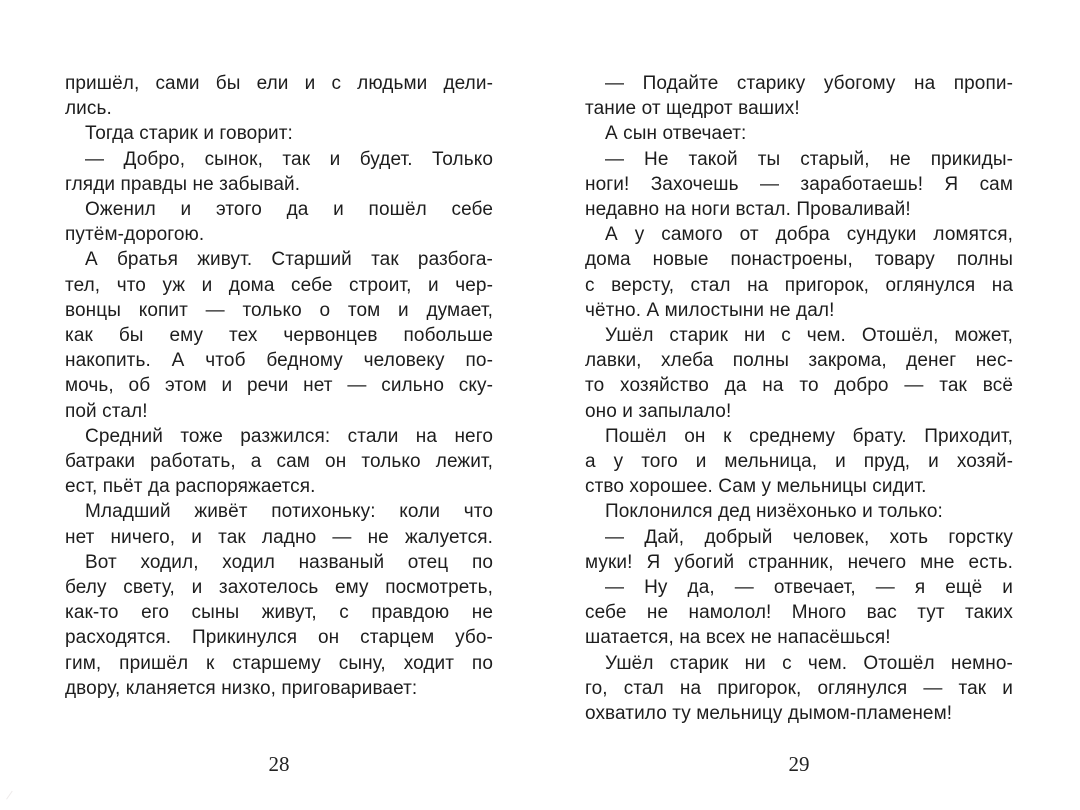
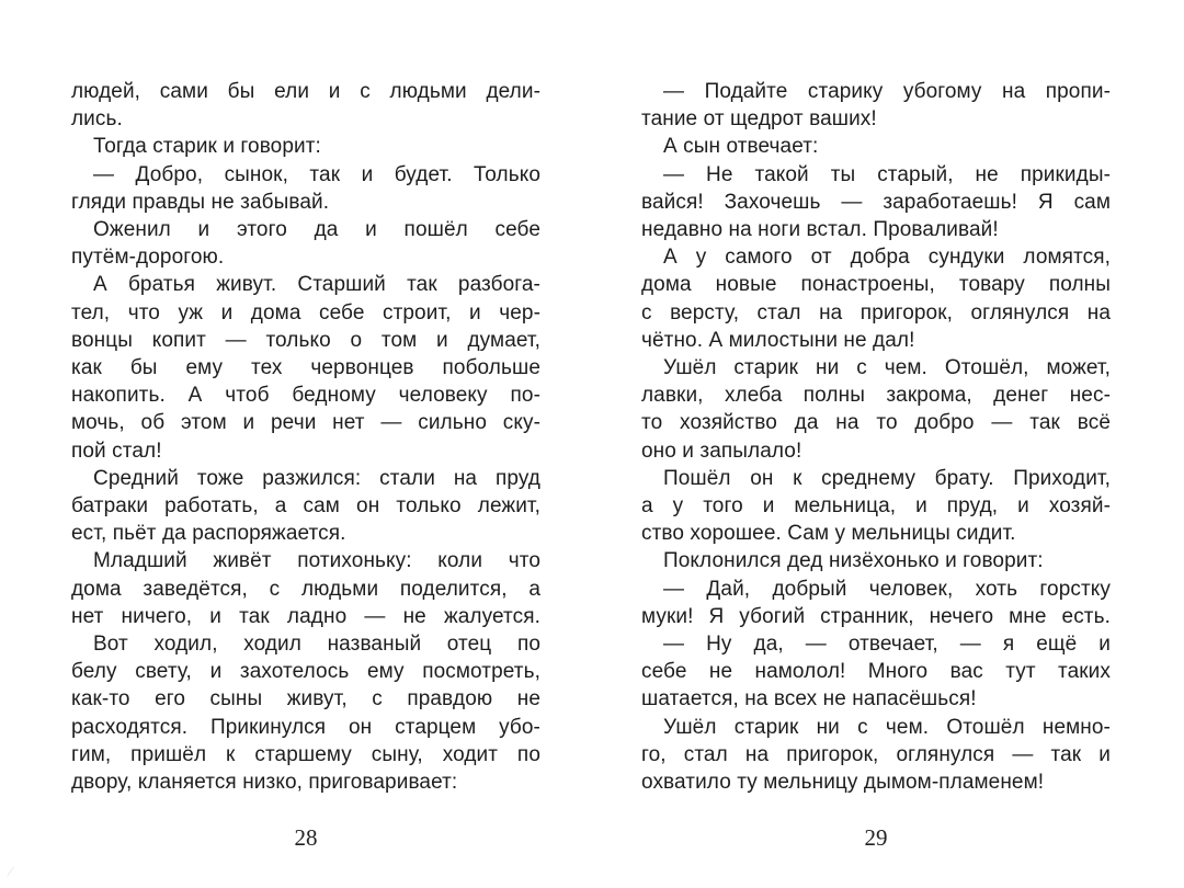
- пришёл, сами бы ели и с людьми дели-
+ людей, сами бы ели и с людьми дели-
  лись.
  Тогда старик и говорит:
  — Добро, сынок, так и будет. Только
  гляди правды не забывай.
  Оженил и этого да и пошёл себе
  путём-дорогою.
  А братья живут. Старший так разбога-
  тел, что уж и дома себе строит, и чер-
  вонцы копит — только о том и думает,
  как бы ему тех червонцев побольше
  накопить. А чтоб бедному человеку по-
  мочь, об этом и речи нет — сильно ску-
  пой стал!
- Средний тоже разжился: стали на него
+ Средний тоже разжился: стали на пруд
  батраки работать, а сам он только лежит,
  ест, пьёт да распоряжается.
  Младший живёт потихоньку: коли что
+ дома заведётся, с людьми поделится, а
  нет ничего, и так ладно — не жалуется.
  Вот ходил, ходил названый отец по
  белу свету, и захотелось ему посмотреть,
  как-то его сыны живут, с правдою не
  расходятся. Прикинулся он старцем убо-
  гим, пришёл к старшему сыну, ходит по
  двору, кланяется низко, приговаривает:
  — Подайте старику убогому на пропи-
  тание от щедрот ваших!
  А сын отвечает:
  — Не такой ты старый, не прикиды-
- ноги! Захочешь — заработаешь! Я сам
+ вайся! Захочешь — заработаешь! Я сам
  недавно на ноги встал. Проваливай!
  А у самого от добра сундуки ломятся,
  дома новые понастроены, товару полны
  с версту, стал на пригорок, оглянулся на
  чётно. А милостыни не дал!
  Ушёл старик ни с чем. Отошёл, может,
  лавки, хлеба полны закрома, денег нес-
  то хозяйство да на то добро — так всё
  оно и запылало!
  Пошёл он к среднему брату. Приходит,
  а у того и мельница, и пруд, и хозяй-
  ство хорошее. Сам у мельницы сидит.
- Поклонился дед низёхонько и только:
+ Поклонился дед низёхонько и говорит:
  — Дай, добрый человек, хоть горстку
  муки! Я убогий странник, нечего мне есть.
  — Ну да, — отвечает, — я ещё и
  себе не намолол! Много вас тут таких
  шатается, на всех не напасёшься!
  Ушёл старик ни с чем. Отошёл немно-
  го, стал на пригорок, оглянулся — так и
  охватило ту мельницу дымом-пламенем!
  28
  29
